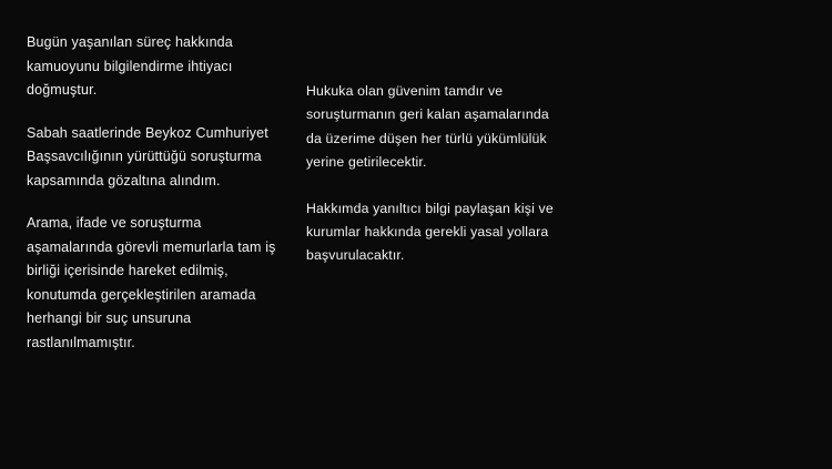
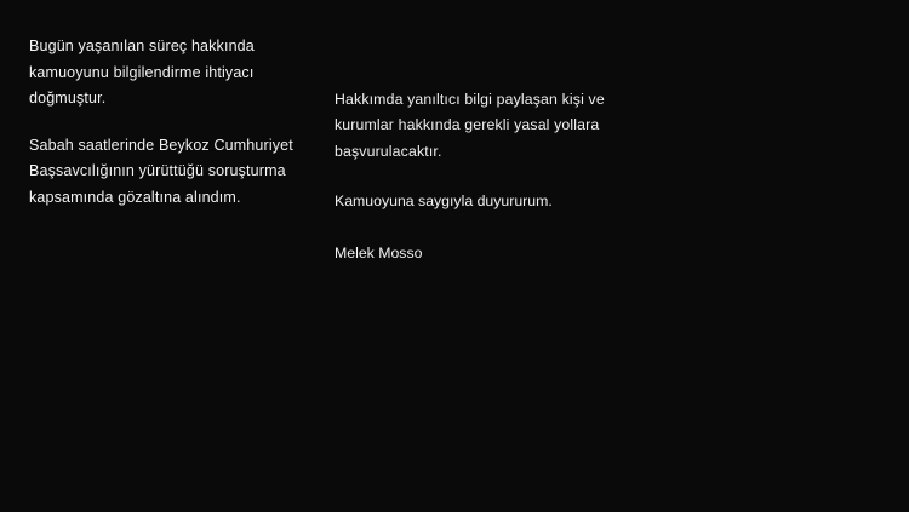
  Bugün yaşanılan süreç hakkında kamuoyunu bilgilendirme ihtiyacı doğmuştur.
  Sabah saatlerinde Beykoz Cumhuriyet Başsavcılığının yürüttüğü soruşturma kapsamında gözaltına alındım.
- Arama, ifade ve soruşturma aşamalarında görevli memurlarla tam iş birliği içerisinde hareket edilmiş, konutumda gerçekleştirilen aramada herhangi bir suç unsuruna rastlanılmamıştır.
- Hukuka olan güvenim tamdır ve soruşturmanın geri kalan aşamalarında da üzerime düşen her türlü yükümlülük yerine getirilecektir.
  Hakkımda yanıltıcı bilgi paylaşan kişi ve kurumlar hakkında gerekli yasal yollara başvurulacaktır.
+ Kamuoyuna saygıyla duyururum.
+ Melek Mosso
